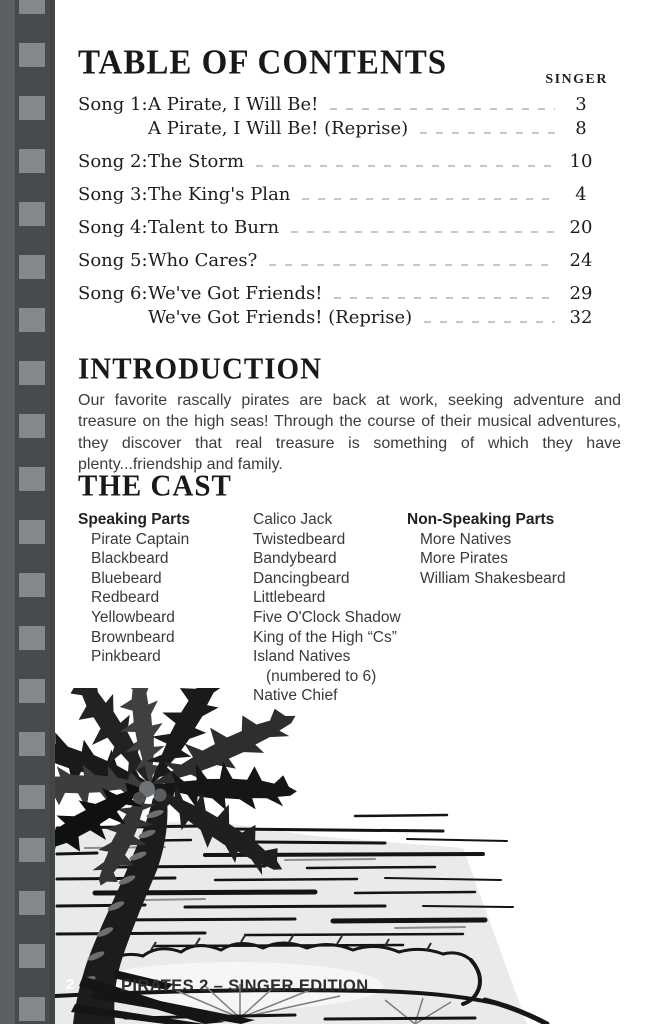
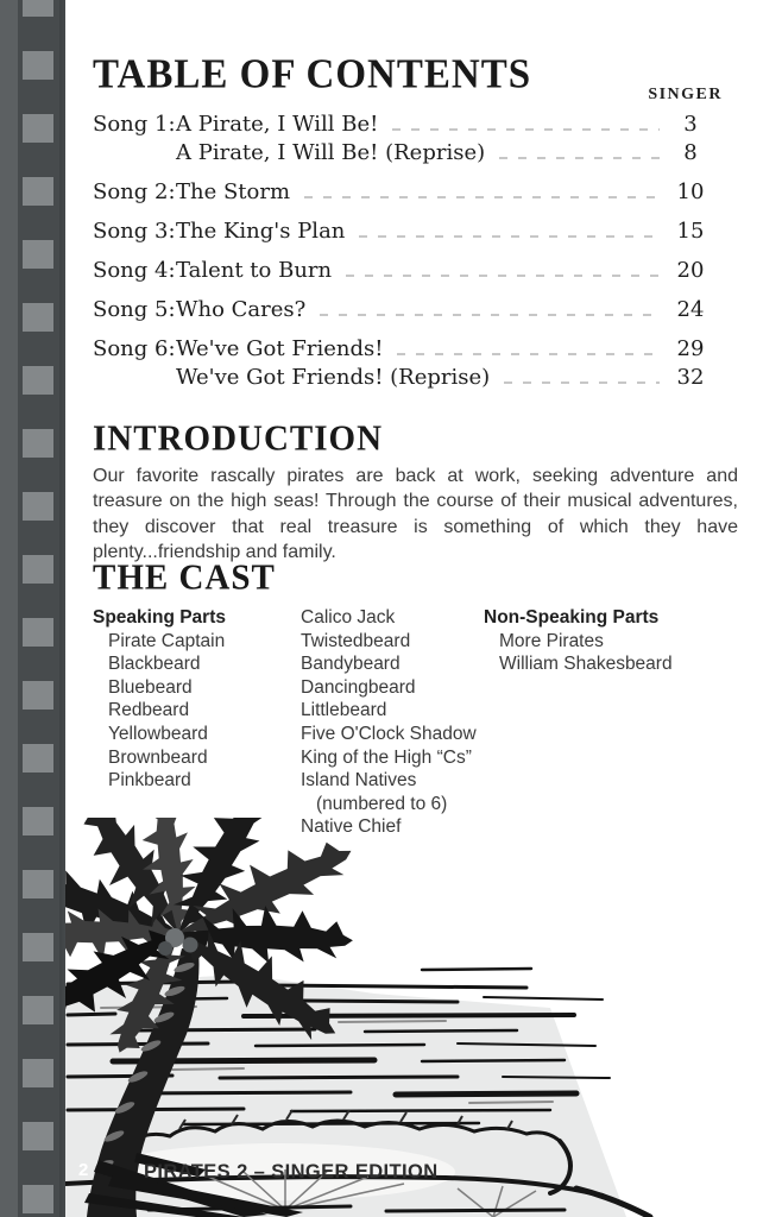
  TABLE OF CONTENTS
  SINGER
  Song 1:
  A Pirate, I Will Be!
  3
  A Pirate, I Will Be! (Reprise)
  8
  Song 2:
  The Storm
  10
  Song 3:
  The King's Plan
- 4
+ 15
  Song 4:
  Talent to Burn
  20
  Song 5:
  Who Cares?
  24
  Song 6:
  We've Got Friends!
  29
  We've Got Friends! (Reprise)
  32
  INTRODUCTION
  Our favorite rascally pirates are back at work, seeking adventure and treasure on the high seas! Through the course of their musical adventures, they discover that real treasure is something of which they have plenty...friendship and family.
  THE CAST
  Speaking Parts
  Pirate Captain
  Blackbeard
  Bluebeard
  Redbeard
  Yellowbeard
  Brownbeard
  Pinkbeard
  Calico Jack
  Twistedbeard
  Bandybeard
  Dancingbeard
  Littlebeard
  Five O'Clock Shadow
  King of the High “Cs”
  Island Natives
  (numbered to 6)
  Native Chief
  Non-Speaking Parts
- More Natives
  More Pirates
  William Shakesbeard
  2
  PIRATES 2 – SINGER EDITION
